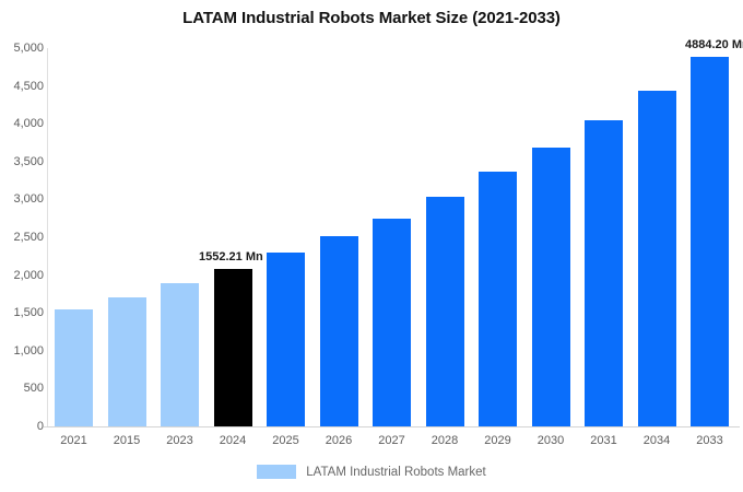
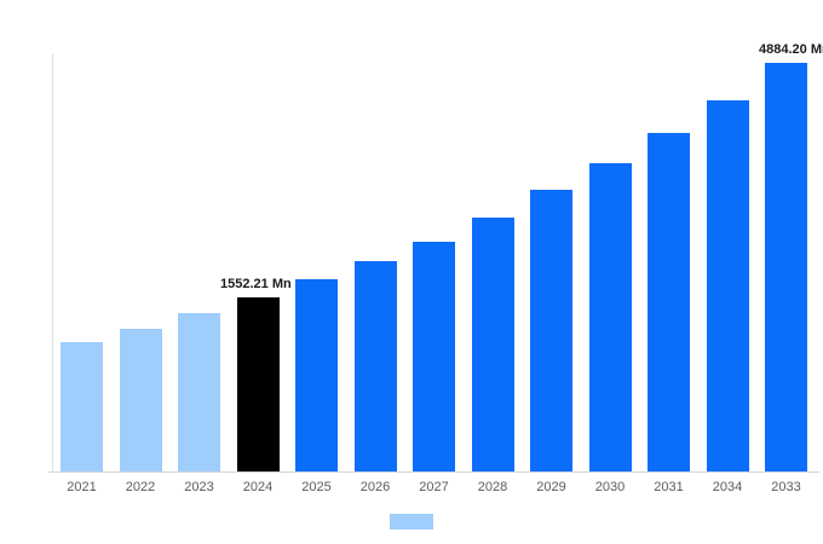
- LATAM Industrial Robots Market Size (2021-2033)
- 0
- 500
- 1,000
- 1,500
- 2,000
- 2,500
- 3,000
- 3,500
- 4,000
- 4,500
- 5,000
  2021
- 2015
+ 2022
  2023
  2024
  2025
  2026
  2027
  2028
  2029
  2030
  2031
  2034
  2033
  1552.21 Mn
  4884.20 M
- LATAM Industrial Robots Market
